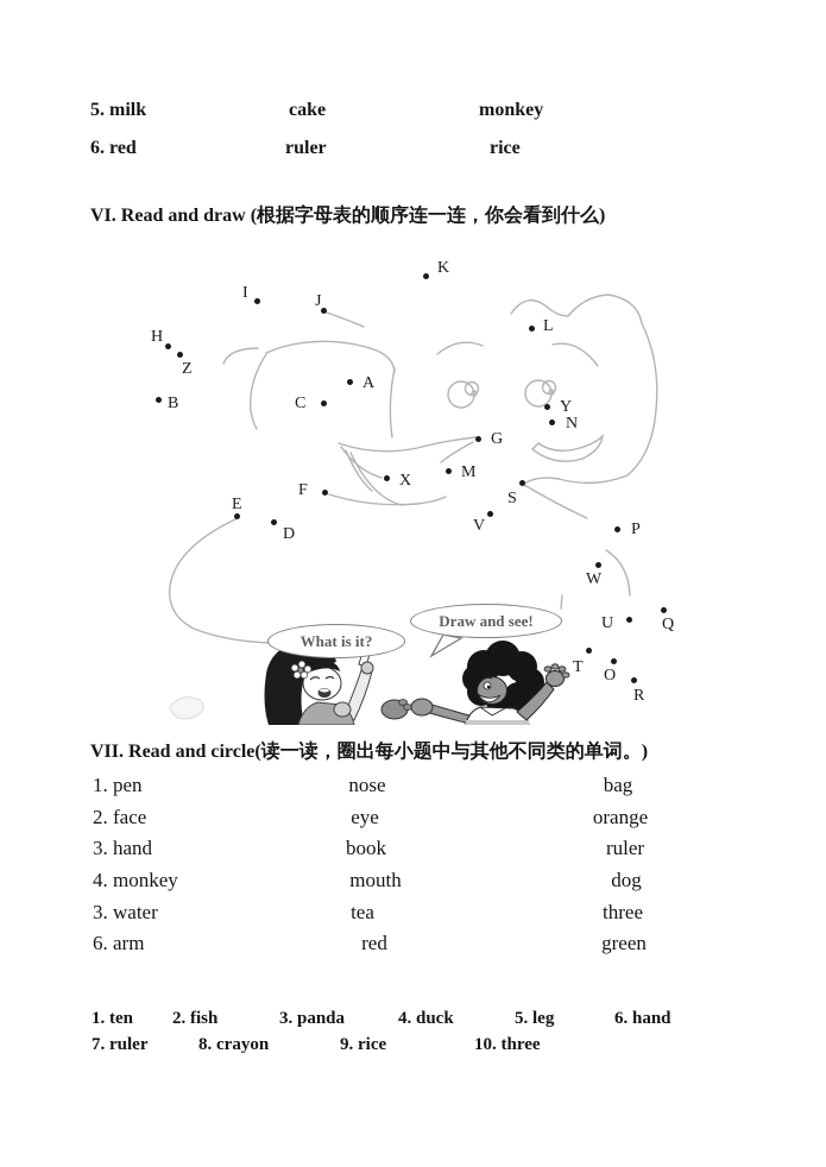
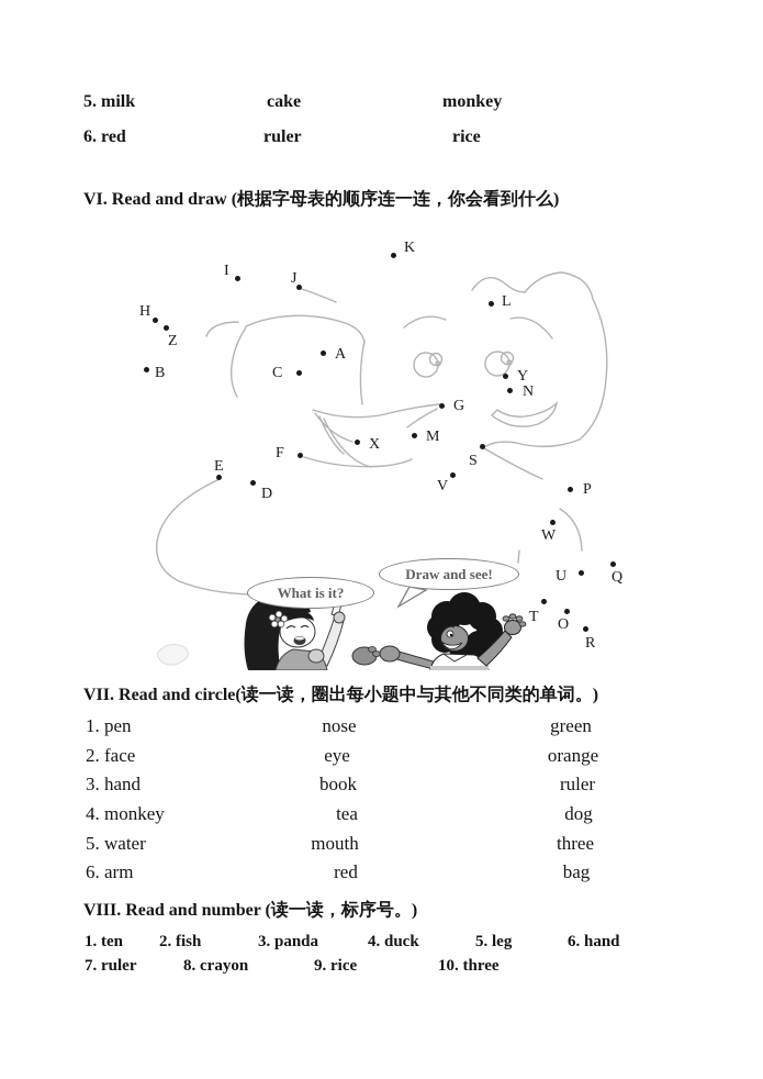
  5. milk
  cake
  monkey
  6. red
  ruler
  rice
  VI. Read and draw (根据字母表的顺序连一连，你会看到什么)
  What is it?
  Draw and see!
  K
  I
  J
  L
  H
  Z
  A
  B
  C
  Y
  N
  G
  M
  X
  F
  S
  E
  V
  D
  P
  W
  Q
  U
  T
  O
  R
  VII. Read and circle(读一读，圈出每小题中与其他不同类的单词。)
  1. pen
  nose
- bag
+ green
  2. face
  eye
  orange
  3. hand
  book
  ruler
  4. monkey
- mouth
+ tea
  dog
- 3. water
+ 5. water
- tea
+ mouth
  three
  6. arm
  red
- green
+ bag
+ VIII. Read and number (读一读，标序号。)
  1. ten
  2. fish
  3. panda
  4. duck
  5. leg
  6. hand
  7. ruler
  8. crayon
  9. rice
  10. three
